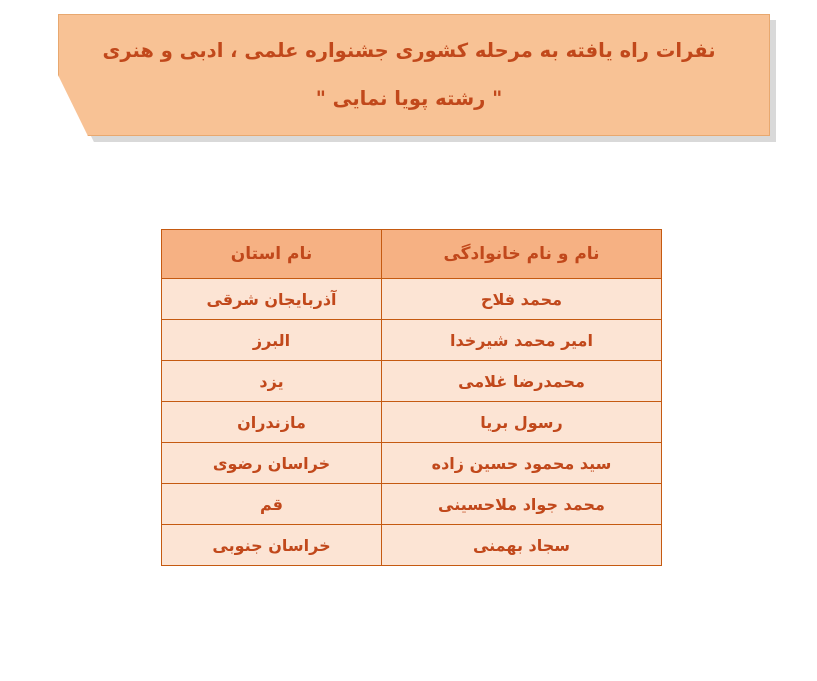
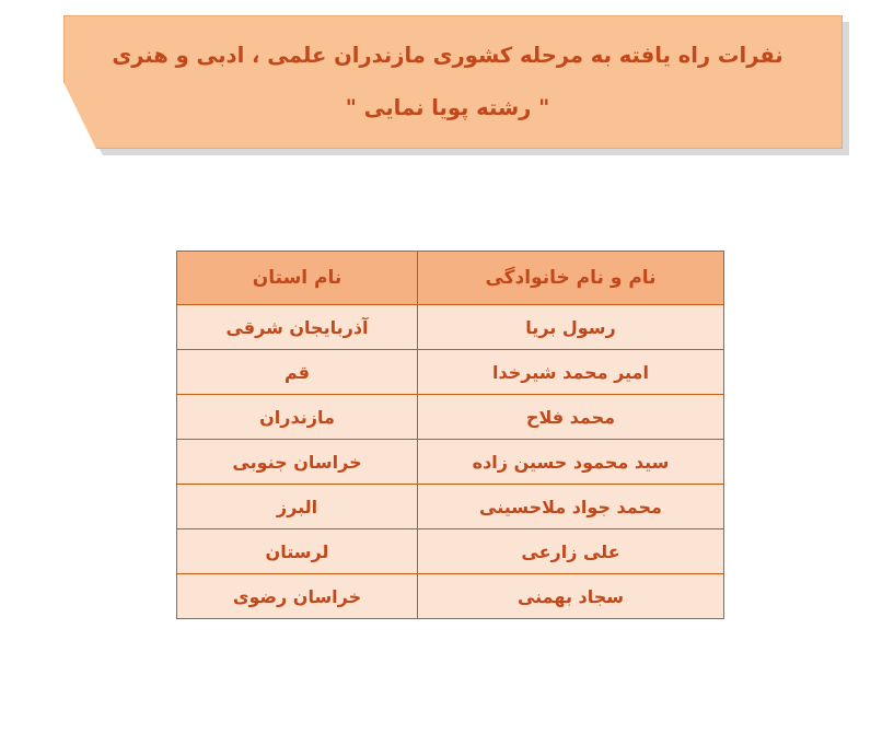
- نفرات راه یافته به مرحله کشوری جشنواره علمی ، ادبی و هنری
+ نفرات راه یافته به مرحله کشوری مازندران علمی ، ادبی و هنری
  " رشته پویا نمایی "
  نام و نام خانوادگی	نام استان
- محمد فلاح	آذربایجان شرقی
+ رسول بریا	آذربایجان شرقی
- امیر محمد شیرخدا	البرز
+ امیر محمد شیرخدا	قم
- محمدرضا غلامی	یزد
- رسول بریا	مازندران
+ محمد فلاح	مازندران
- سید محمود حسین زاده	خراسان رضوی
+ سید محمود حسین زاده	خراسان جنوبی
- محمد جواد ملاحسینی	قم
+ محمد جواد ملاحسینی	البرز
+ علی زارعی	لرستان
- سجاد بهمنی	خراسان جنوبی
+ سجاد بهمنی	خراسان رضوی
